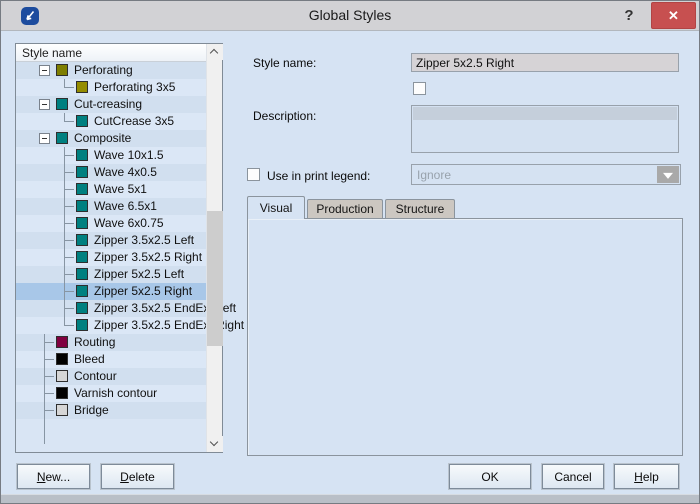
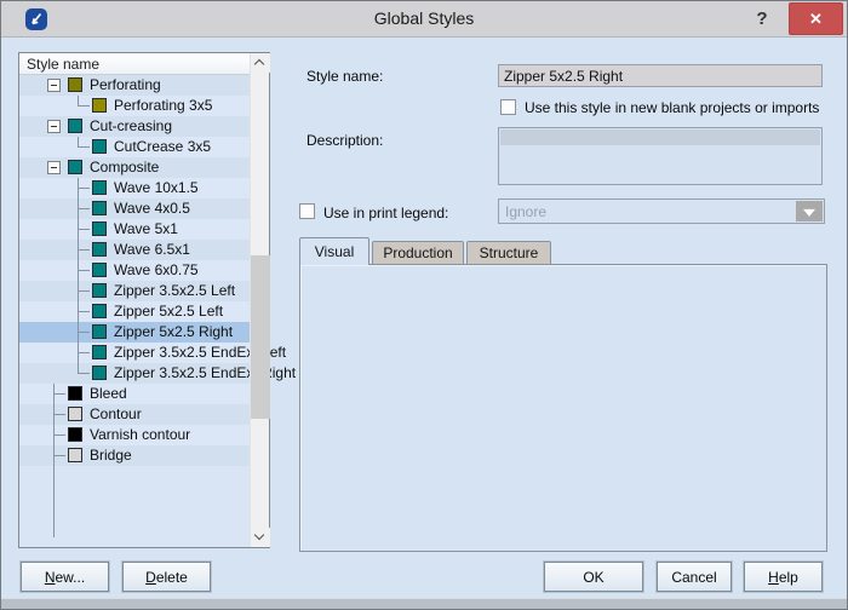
  Global Styles
  ?
  ✕
  Style name
  Perforating
  Perforating 3x5
  Cut-creasing
  CutCrease 3x5
  Composite
  Wave 10x1.5
  Wave 4x0.5
  Wave 5x1
  Wave 6.5x1
  Wave 6x0.75
  Zipper 3.5x2.5 Left
- Zipper 3.5x2.5 Right
  Zipper 5x2.5 Left
  Zipper 5x2.5 Right
  Zipper 3.5x2.5 EndEeft
  Zipper 3.5x2.5 EndEight
- Routing
  Bleed
  Contour
  Varnish contour
  Bridge
  Style name:
  Zipper 5x2.5 Right
+ Use this style in new blank projects or imports
  Description:
  Use in print legend:
  Ignore
  Visual
  Production
  Structure
  New...
  Delete
  OK
  Cancel
  Help
